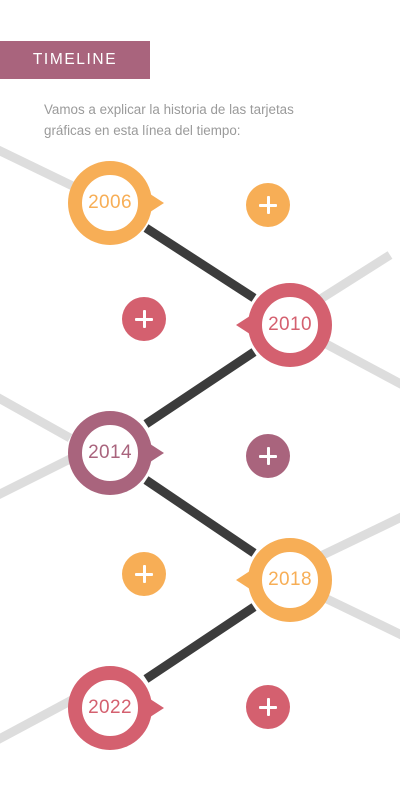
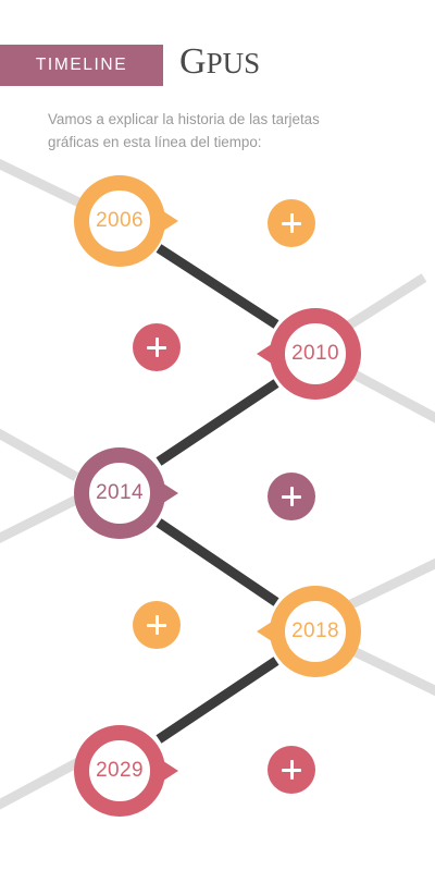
  TIMELINE
+ GPUS
  Vamos a explicar la historia de las tarjetas gráficas en esta línea del tiempo:
  2006
  2010
  2014
  2018
- 2022
+ 2029
